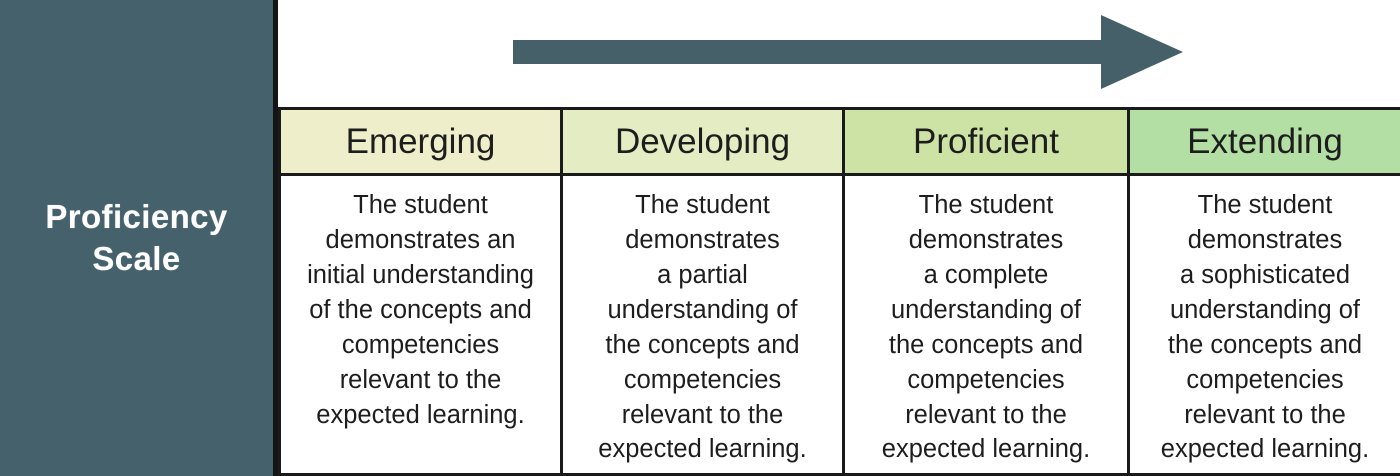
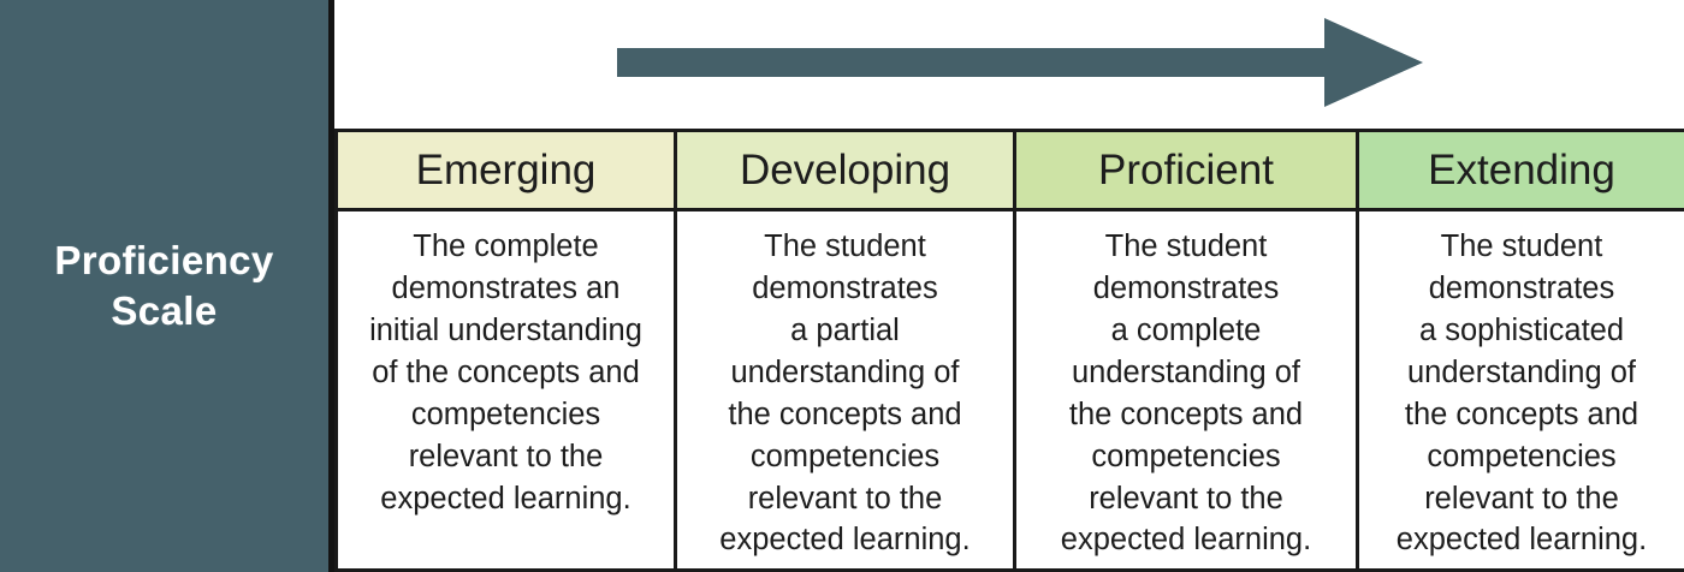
  Proficiency
  Scale
  Emerging	Developing	Proficient	Extending
- The student demonstrates an initial understanding of the concepts and competencies relevant to the expected learning.	The student demonstrates a partial understanding of the concepts and competencies relevant to the expected learning.	The student demonstrates a complete understanding of the concepts and competencies relevant to the expected learning.	The student demonstrates a sophisticated understanding of the concepts and competencies relevant to the expected learning.
+ The complete demonstrates an initial understanding of the concepts and competencies relevant to the expected learning.	The student demonstrates a partial understanding of the concepts and competencies relevant to the expected learning.	The student demonstrates a complete understanding of the concepts and competencies relevant to the expected learning.	The student demonstrates a sophisticated understanding of the concepts and competencies relevant to the expected learning.
